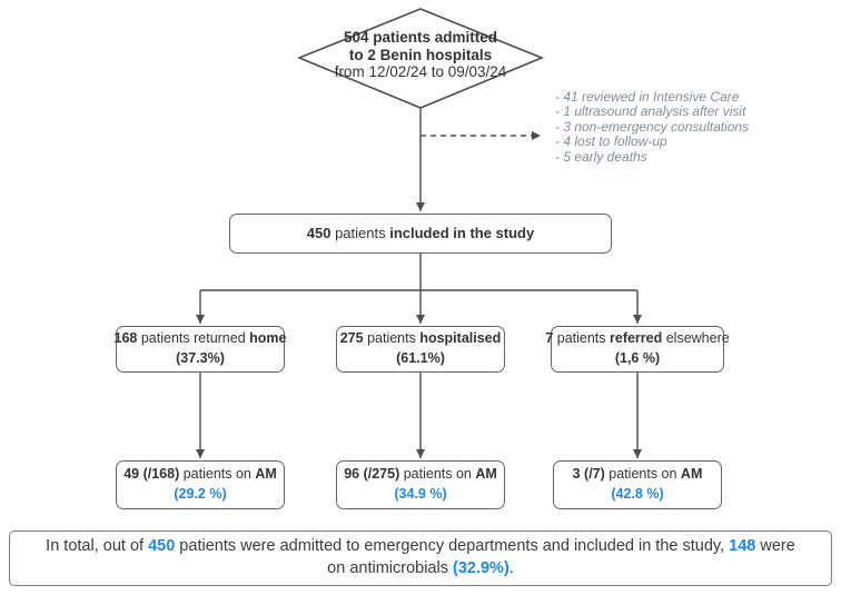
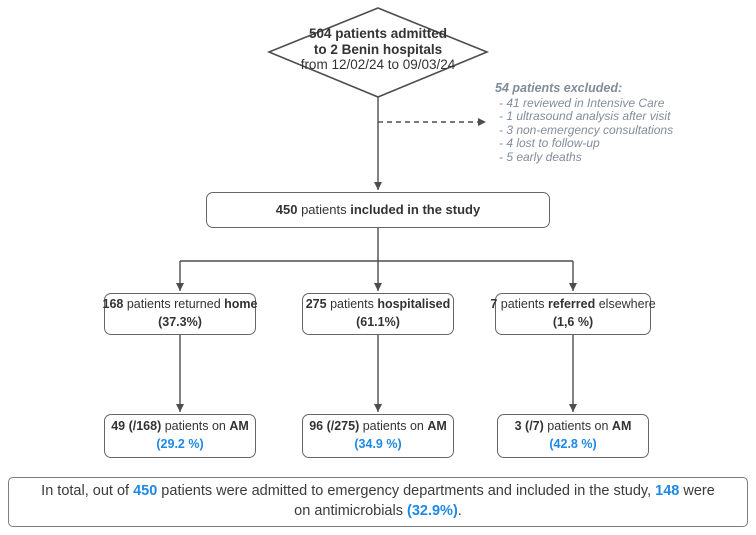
  504 patients admitted
  to 2 Benin hospitals
  from 12/02/24 to 09/03/24
+ 54 patients excluded:
  - 41 reviewed in Intensive Care
  - 1 ultrasound analysis after visit
  - 3 non-emergency consultations
  - 4 lost to follow-up
  - 5 early deaths
  450 patients included in the study
  168 patients returned home
  (37.3%)
  275 patients hospitalised
  (61.1%)
  7 patients referred elsewhere
  (1,6 %)
  49 (/168) patients on AM
  (29.2 %)
  96 (/275) patients on AM
  (34.9 %)
  3 (/7) patients on AM
  (42.8 %)
  In total, out of 450 patients were admitted to emergency departments and included in the study, 148 were on antimicrobials (32.9%).
